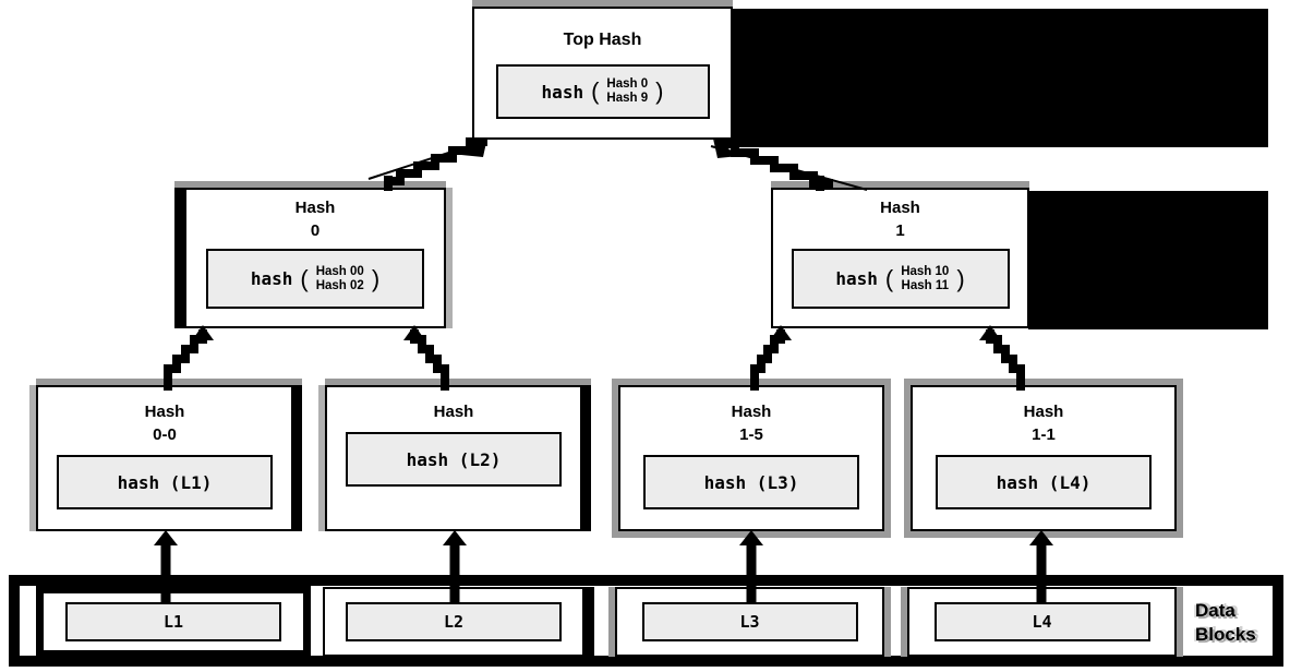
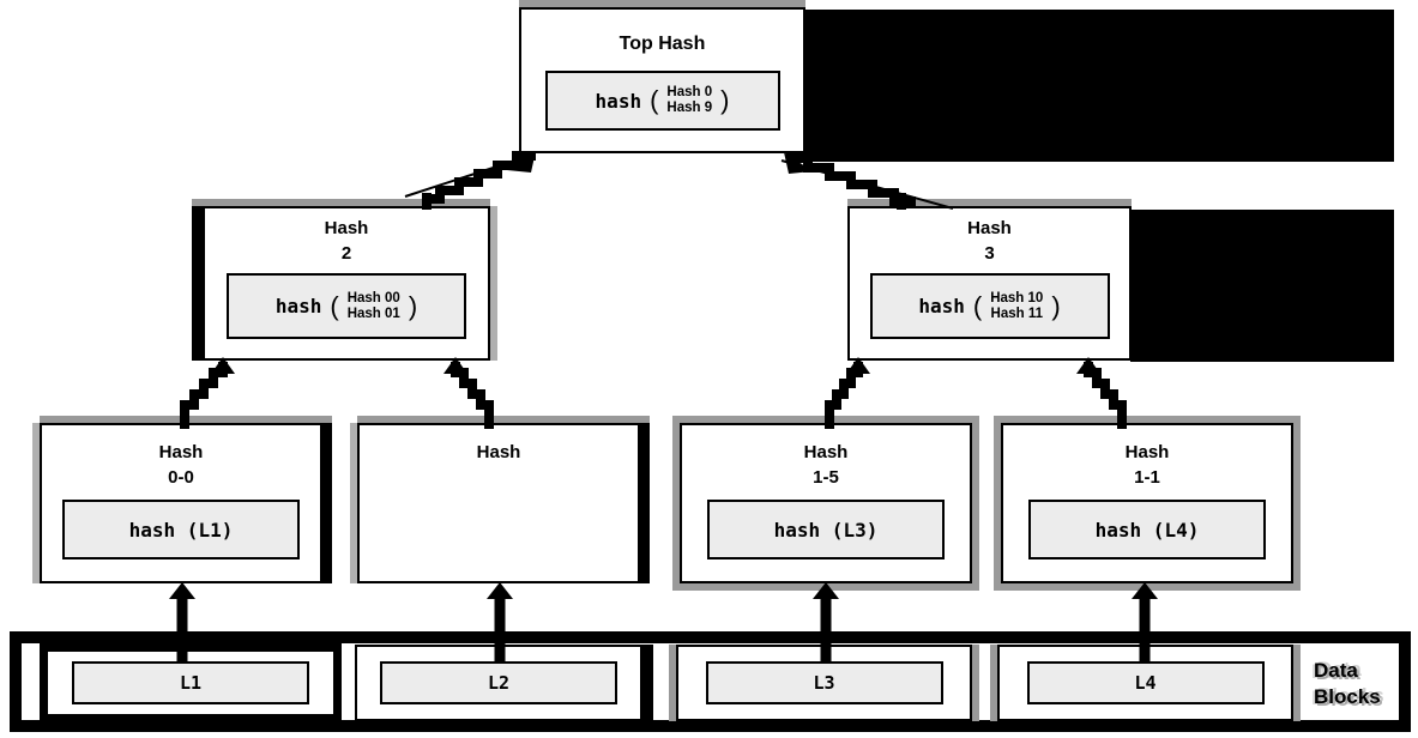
  Top Hash
  hash
  (
  Hash 0
  Hash 9
  )
  Hash
- 0
+ 2
  hash
  (
  Hash 00
- Hash 02
+ Hash 01
  )
  Hash
- 1
+ 3
  hash
  (
  Hash 10
  Hash 11
  )
  Hash
  0-0
  hash (L1)
  Hash
- hash (L2)
  Hash
  1-5
  hash (L3)
  Hash
  1-1
  hash (L4)
  L1
  L2
  L3
  L4
  Data
  Blocks
